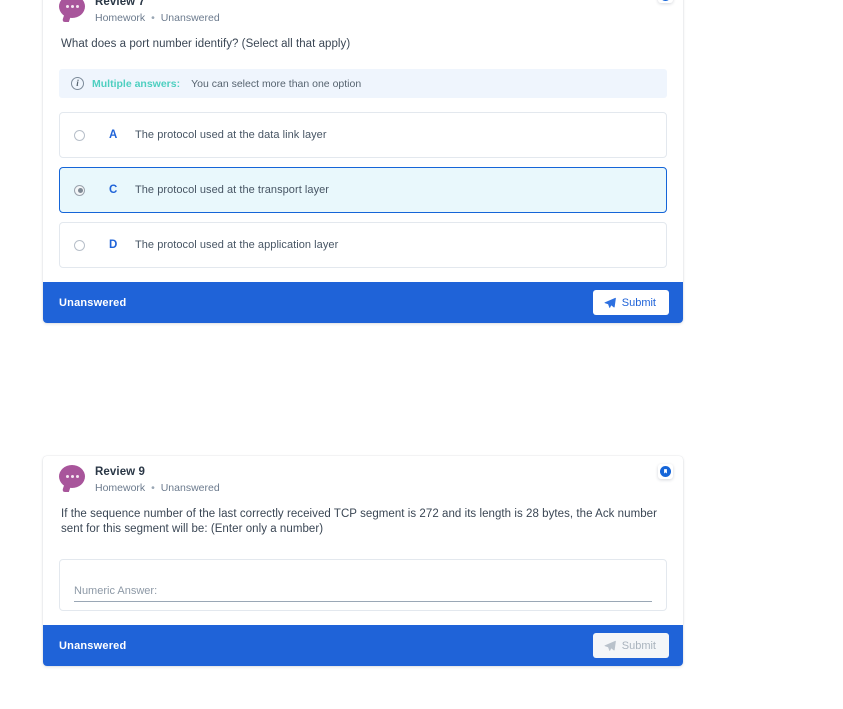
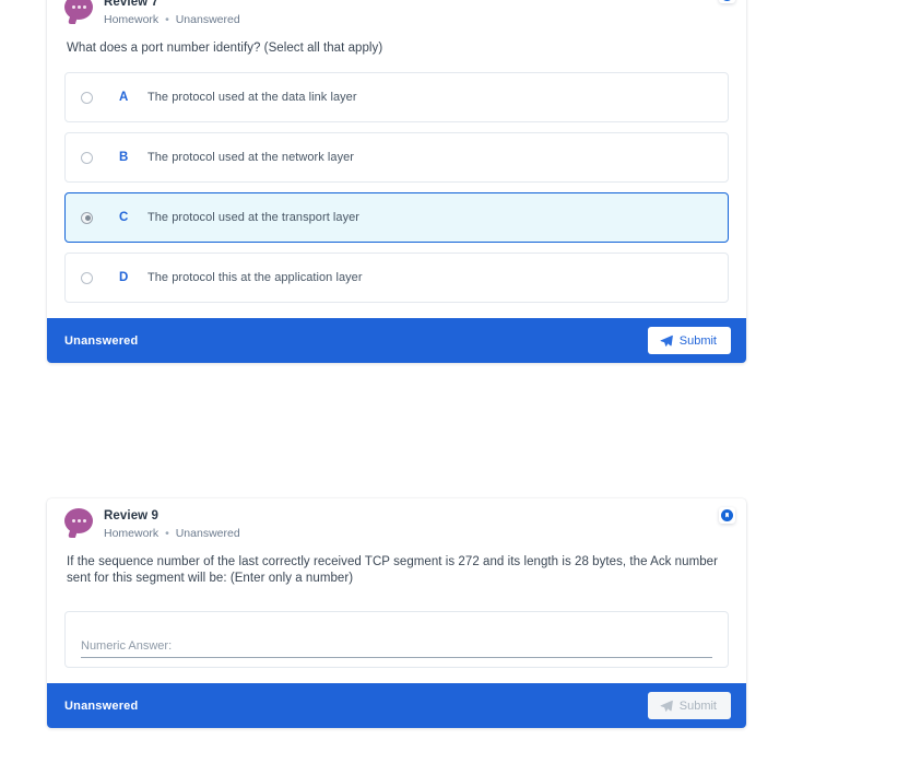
  Review 7
  Homework • Unanswered
  What does a port number identify? (Select all that apply)
- i
- Multiple answers:
- You can select more than one option
  A
  The protocol used at the data link layer
+ B
+ The protocol used at the network layer
  C
  The protocol used at the transport layer
  D
- The protocol used at the application layer
+ The protocol this at the application layer
  Unanswered
  Submit
  Review 9
  Homework • Unanswered
  If the sequence number of the last correctly received TCP segment is 272 and its length is 28 bytes, the Ack number sent for this segment will be: (Enter only a number)
  Numeric Answer:
  Unanswered
  Submit
